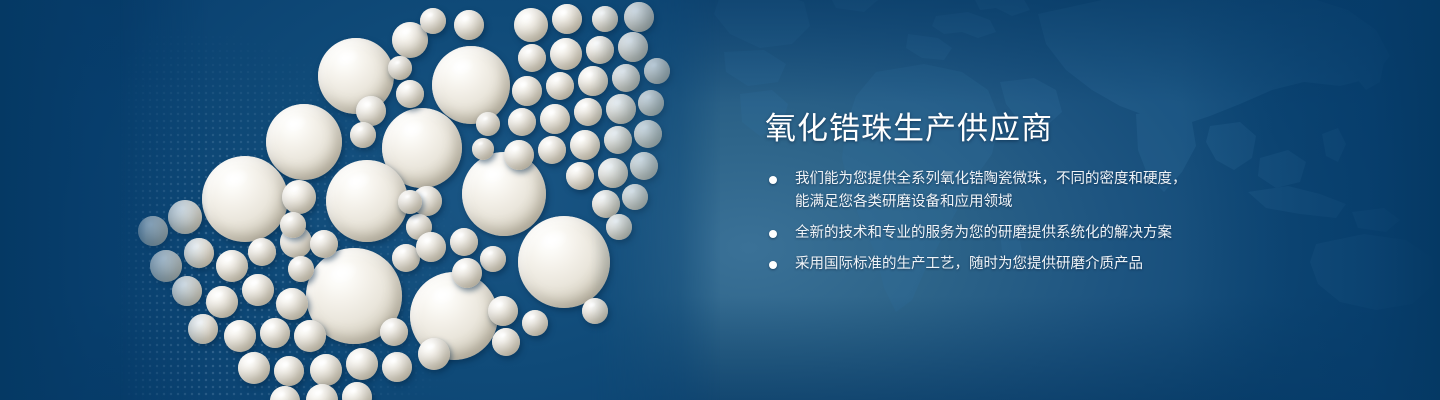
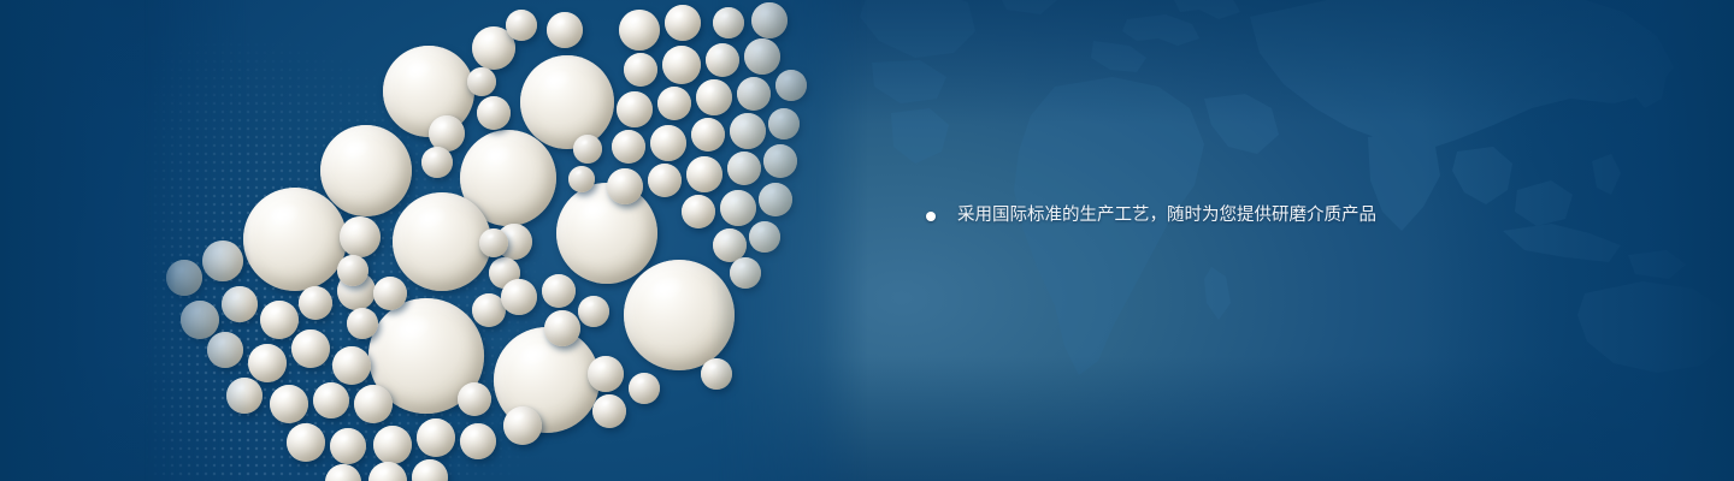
- 氧化锆珠生产供应商
- 我们能为您提供全系列氧化锆陶瓷微珠，不同的密度和硬度，
- 能满足您各类研磨设备和应用领域
- 全新的技术和专业的服务为您的研磨提供系统化的解决方案
  采用国际标准的生产工艺，随时为您提供研磨介质产品
